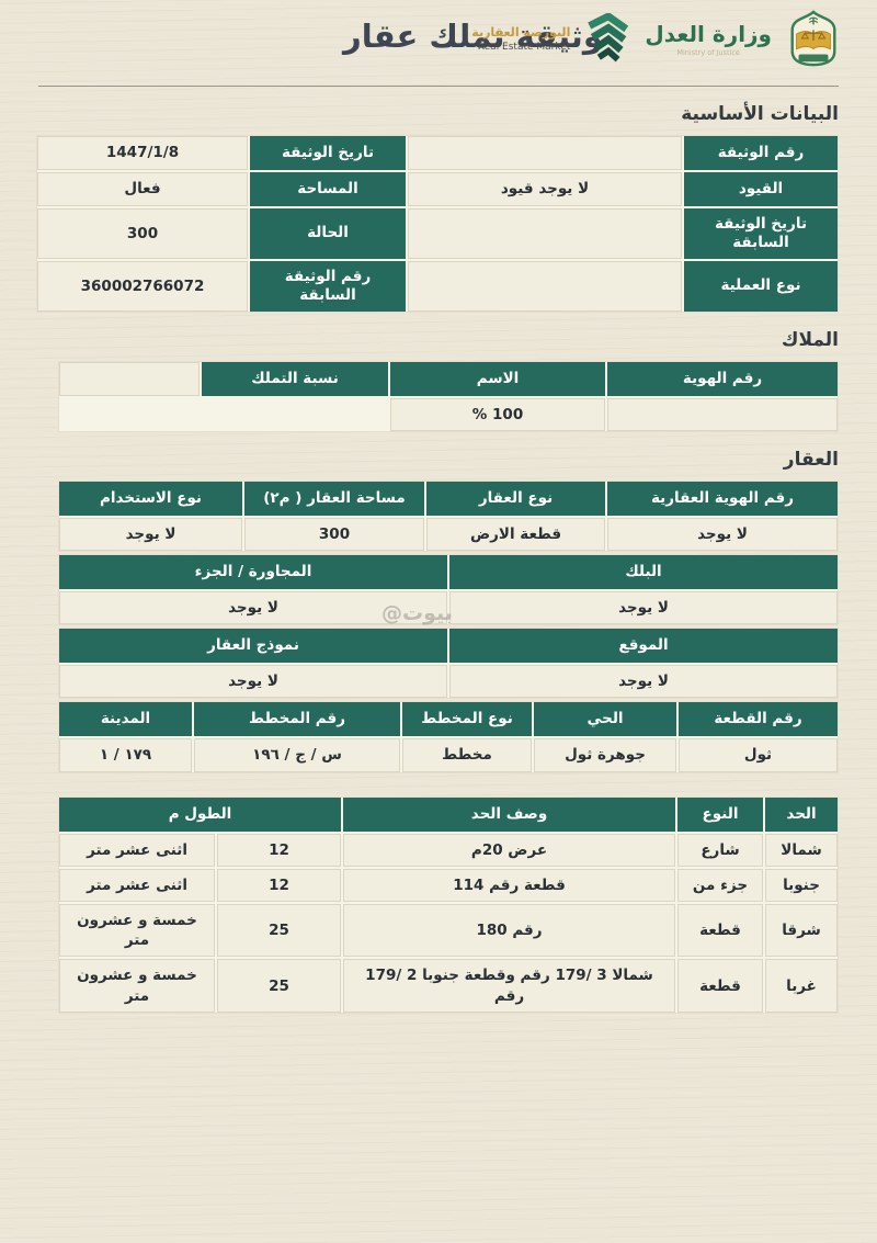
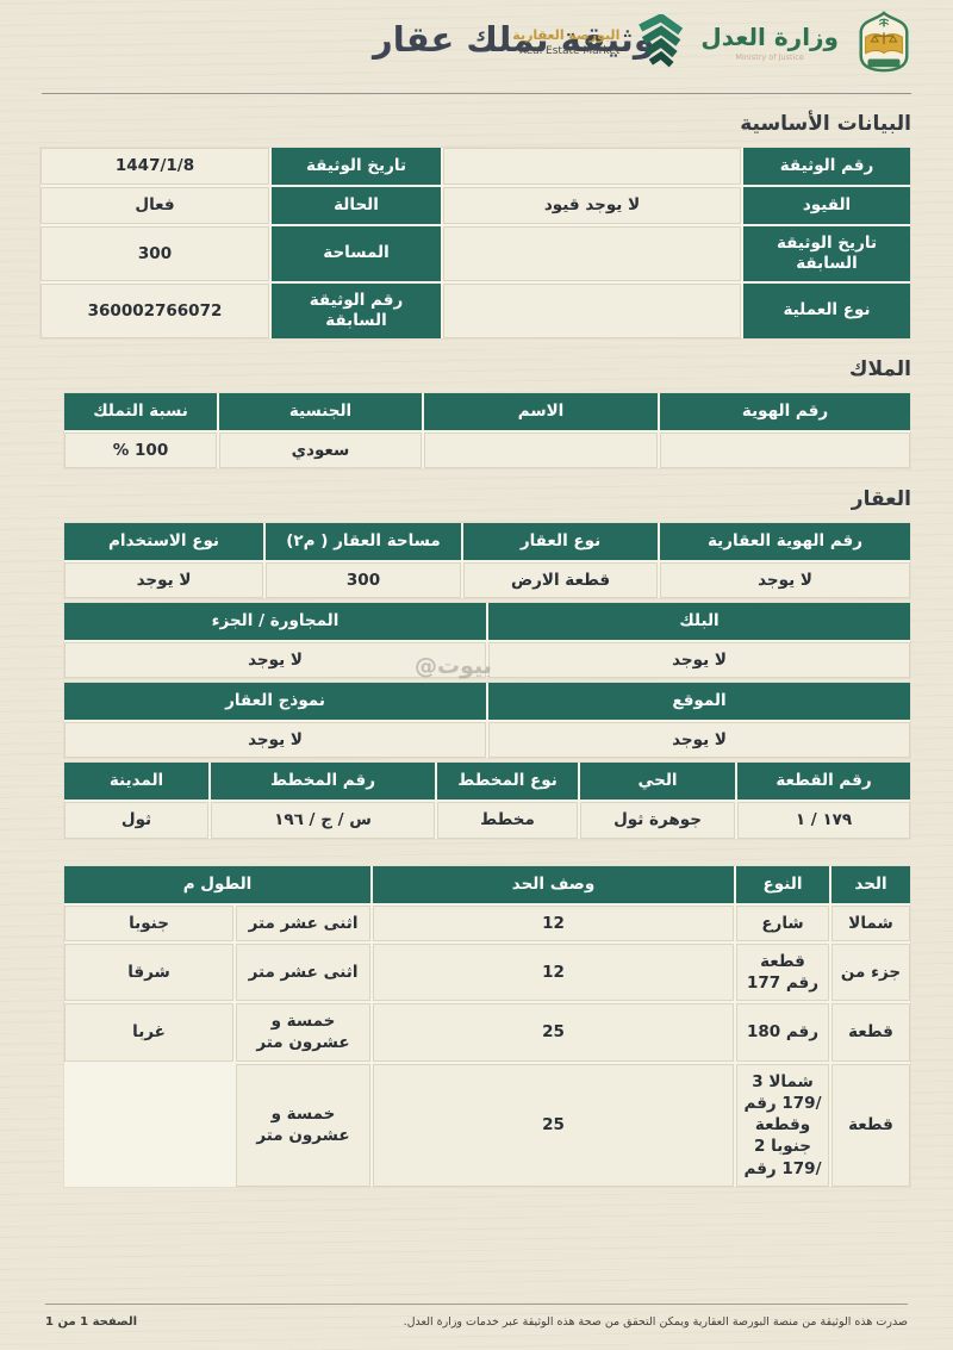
  ثيقة تملك عقار
  البورصة العقارية
  Real Estate Market
  وزارة العدل
  Ministry of Justice
  البيانات الأساسية
  رقم الوثيقة
  تاريخ الوثيقة
  1447/1/8
  القيود
  لا يوجد قيود
- المساحة
+ الحالة
  فعال
  تاريخ الوثيقة السابقة
- الحالة
+ المساحة
  300
  نوع العملية
  رقم الوثيقة السابقة
  360002766072
  الملاك
  رقم الهوية
  الاسم
+ الجنسية
  نسبة التملك
+ سعودي
  100 %
  العقار
  رقم الهوية العقارية
  نوع العقار
  مساحة العقار ( م٢)
  نوع الاستخدام
  لا يوجد
  قطعة الارض
  300
  لا يوجد
  البلك
  المجاورة / الجزء
  لا يوجد
  لا يوجد
  الموقع
  نموذج العقار
  لا يوجد
  لا يوجد
  رقم القطعة
  الحي
  نوع المخطط
  رقم المخطط
  المدينة
- ثول
+ ١٧٩ / ١
  جوهرة ثول
  مخطط
  س / ج / ١٩٦
- ١٧٩ / ١
+ ثول
  الحد
  النوع
  وصف الحد
  الطول م
  شمالا
  شارع
- عرض 20م
  12
  اثنى عشر متر
  جنوبا
  جزء من
- قطعة رقم 114
+ قطعة رقم 177
  12
  اثنى عشر متر
  شرقا
  قطعة
  رقم 180
  25
  خمسة و عشرون متر
  غربا
  قطعة
  شمالا 3 /179 رقم وقطعة جنوبا 2 /179 رقم
  25
  خمسة و عشرون متر
  بيوت@
+ صدرت هذه الوثيقة من منصة البورصة العقارية ويمكن التحقق من صحة هذه الوثيقة عبر خدمات وزارة العدل.
+ الصفحة 1 من 1
